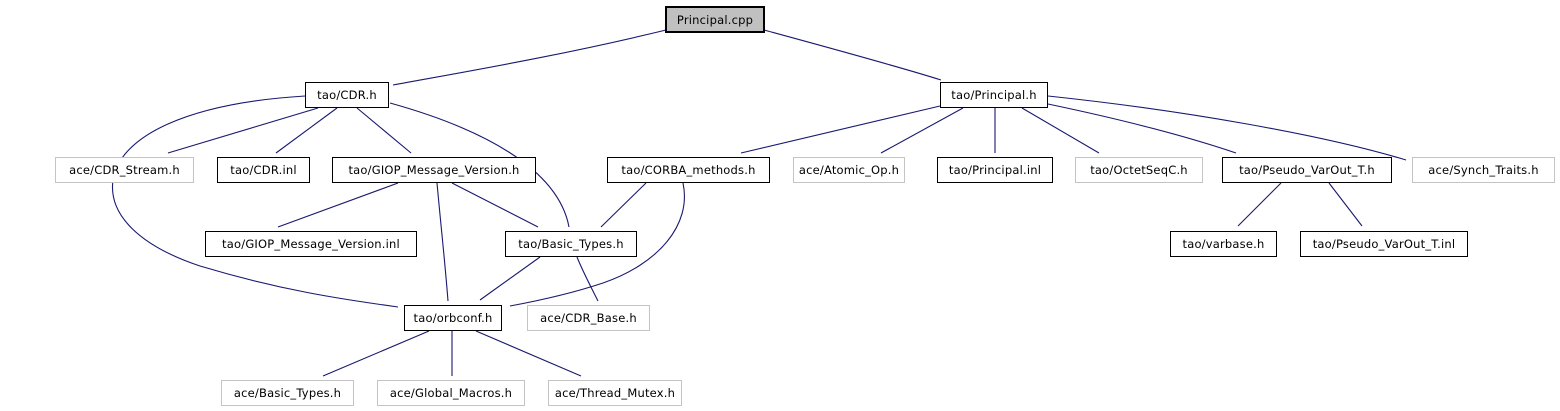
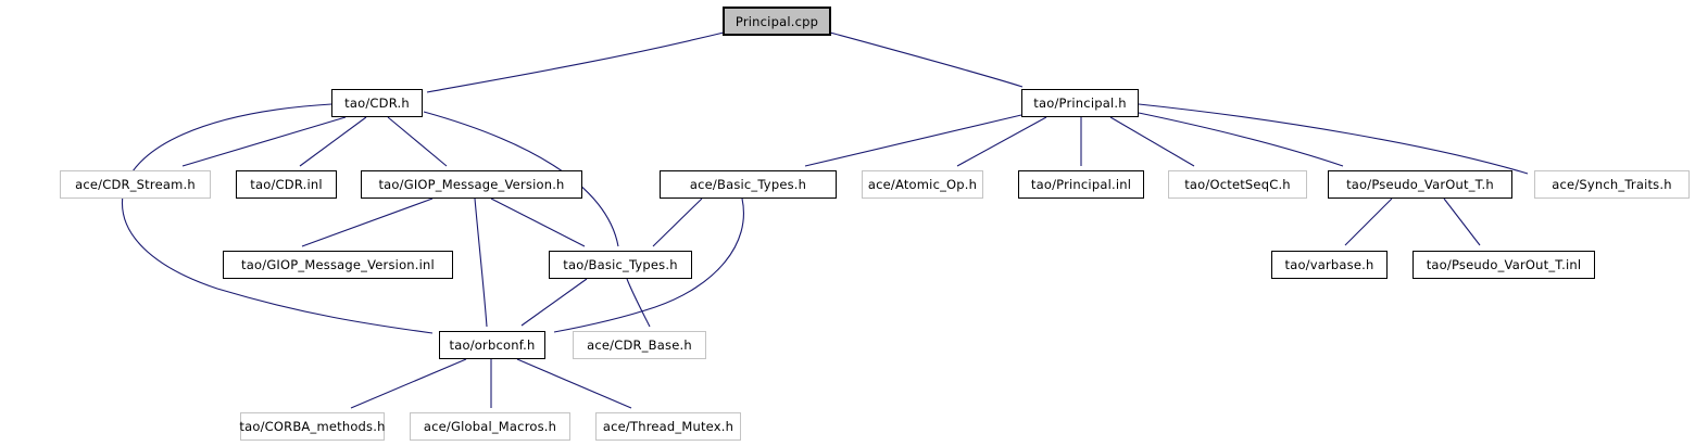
  Principal.cpp
  tao/CDR.h
  tao/Principal.h
  ace/CDR_Stream.h
  tao/CDR.inl
  tao/GIOP_Message_Version.h
- tao/CORBA_methods.h
+ ace/Basic_Types.h
  ace/Atomic_Op.h
  tao/Principal.inl
  tao/OctetSeqC.h
  tao/Pseudo_VarOut_T.h
  ace/Synch_Traits.h
  tao/GIOP_Message_Version.inl
  tao/Basic_Types.h
  tao/varbase.h
  tao/Pseudo_VarOut_T.inl
  tao/orbconf.h
  ace/CDR_Base.h
- ace/Basic_Types.h
+ tao/CORBA_methods.h
  ace/Global_Macros.h
  ace/Thread_Mutex.h
